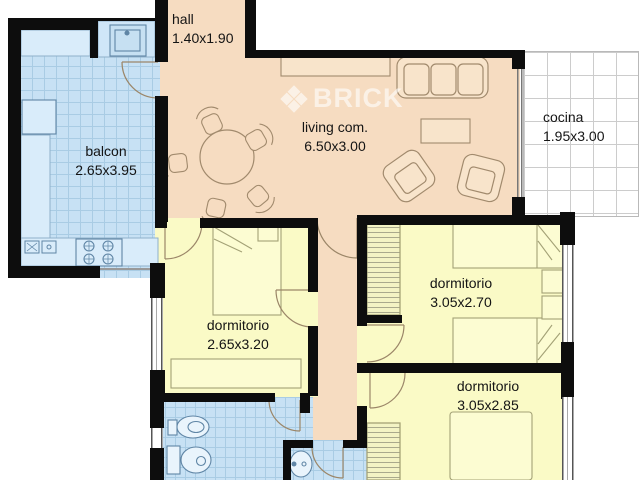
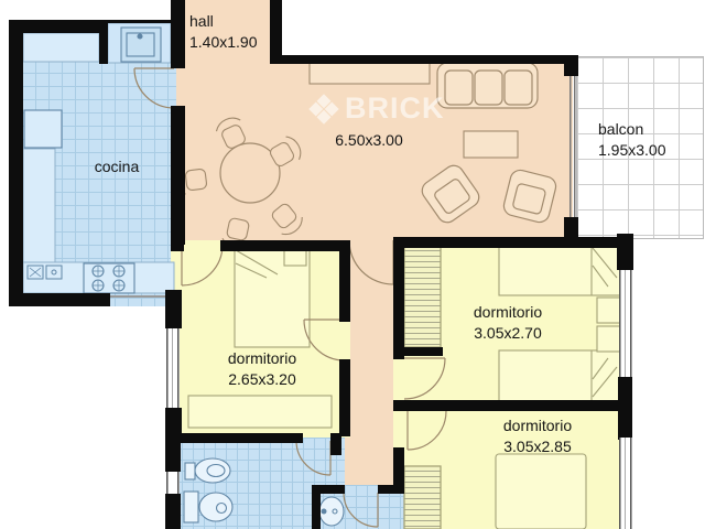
  BRICK
  hall
  1.40x1.90
- balcon
+ cocina
- 2.65x3.95
- living com.
  6.50x3.00
- cocina
+ balcon
  1.95x3.00
  dormitorio
  2.65x3.20
  dormitorio
  3.05x2.70
  dormitorio
  3.05x2.85
